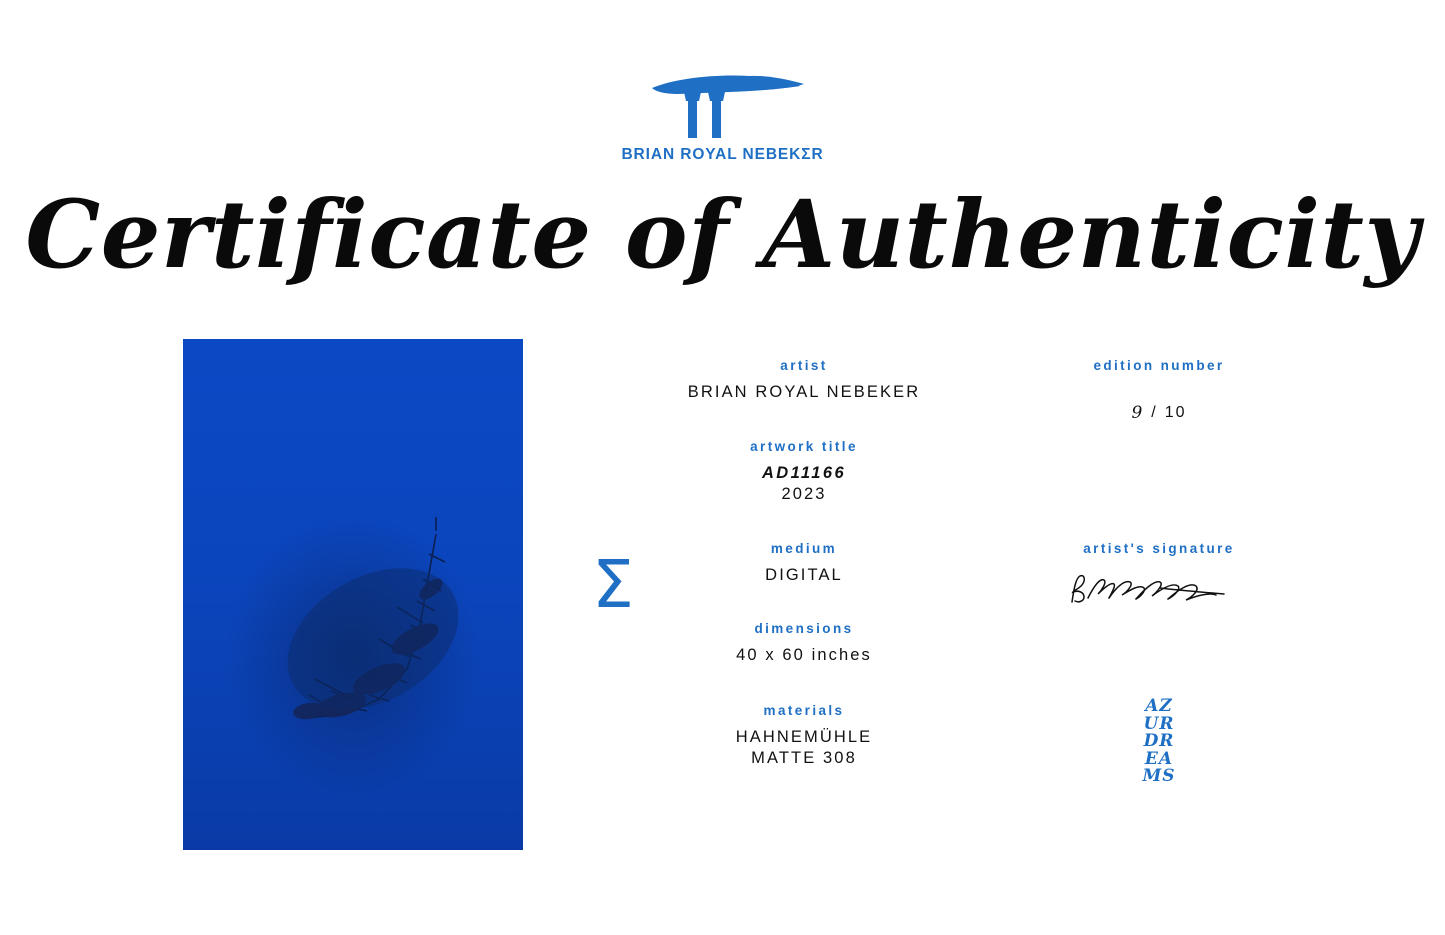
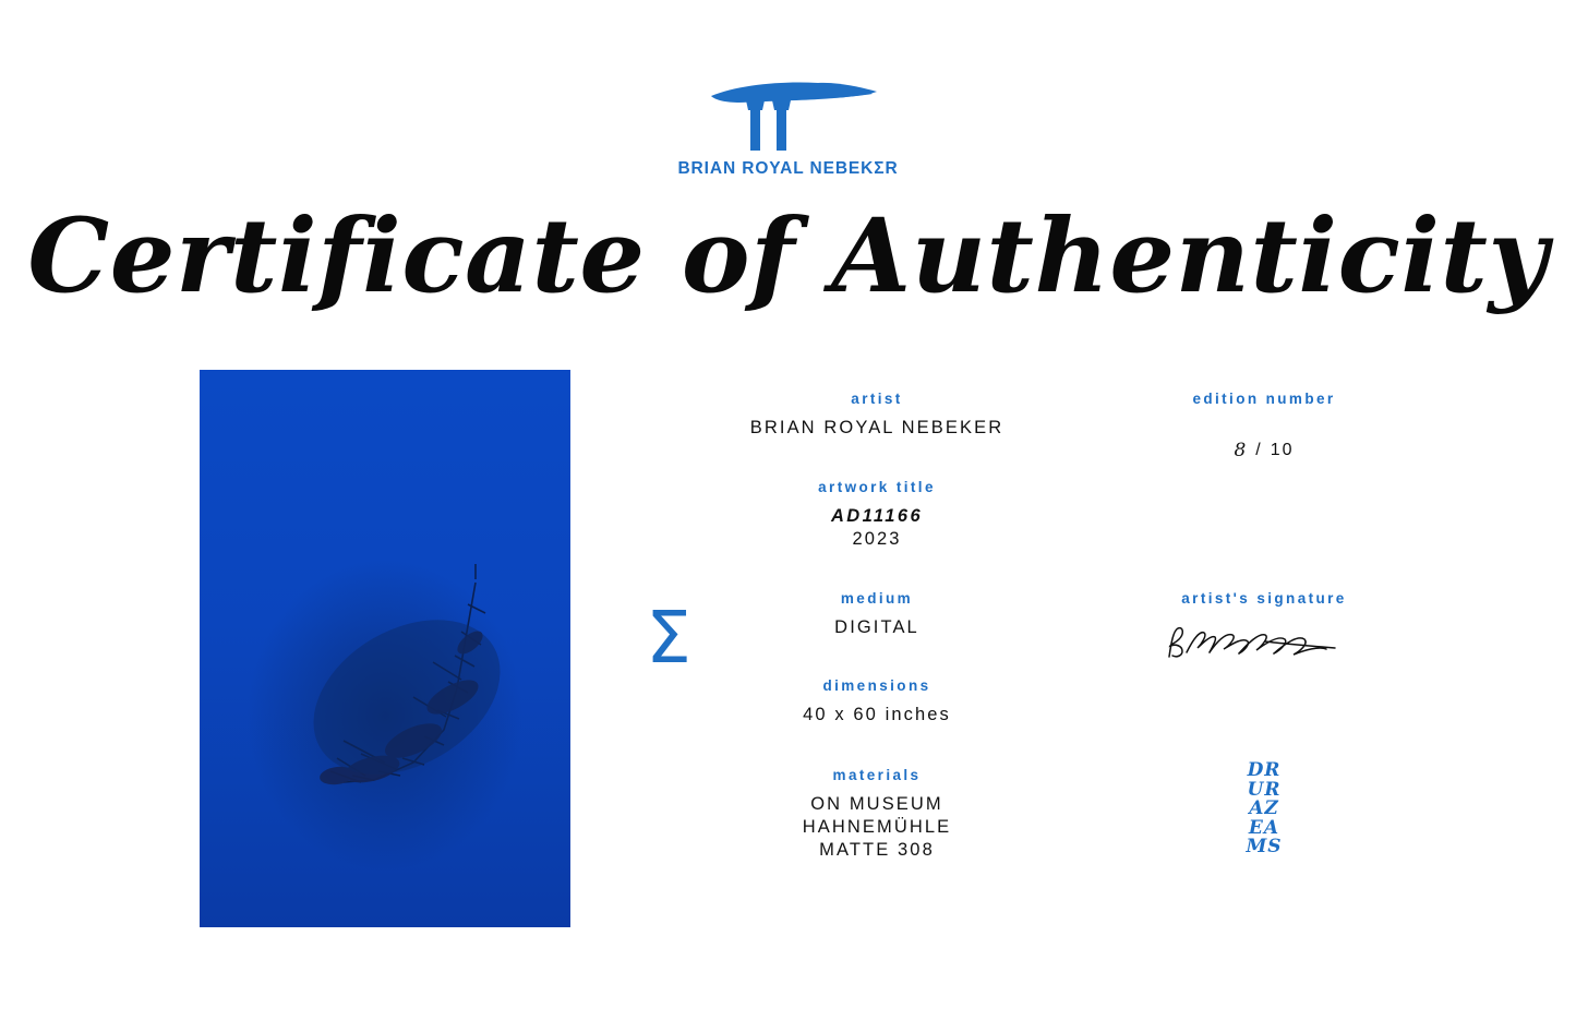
  BRIAN ROYAL NEBEKΣR
  Certificate of Authenticity
  Σ
  artist
  BRIAN ROYAL NEBEKER
  artwork title
  AD11166
  2023
  medium
  DIGITAL
  dimensions
  40 x 60 inches
  materials
+ ON MUSEUM
  HAHNEMÜHLE
  MATTE 308
  edition number
- 9
+ 8
  /
  10
  artist's signature
- AZ
+ DR
  UR
- DR
+ AZ
  EA
  MS
